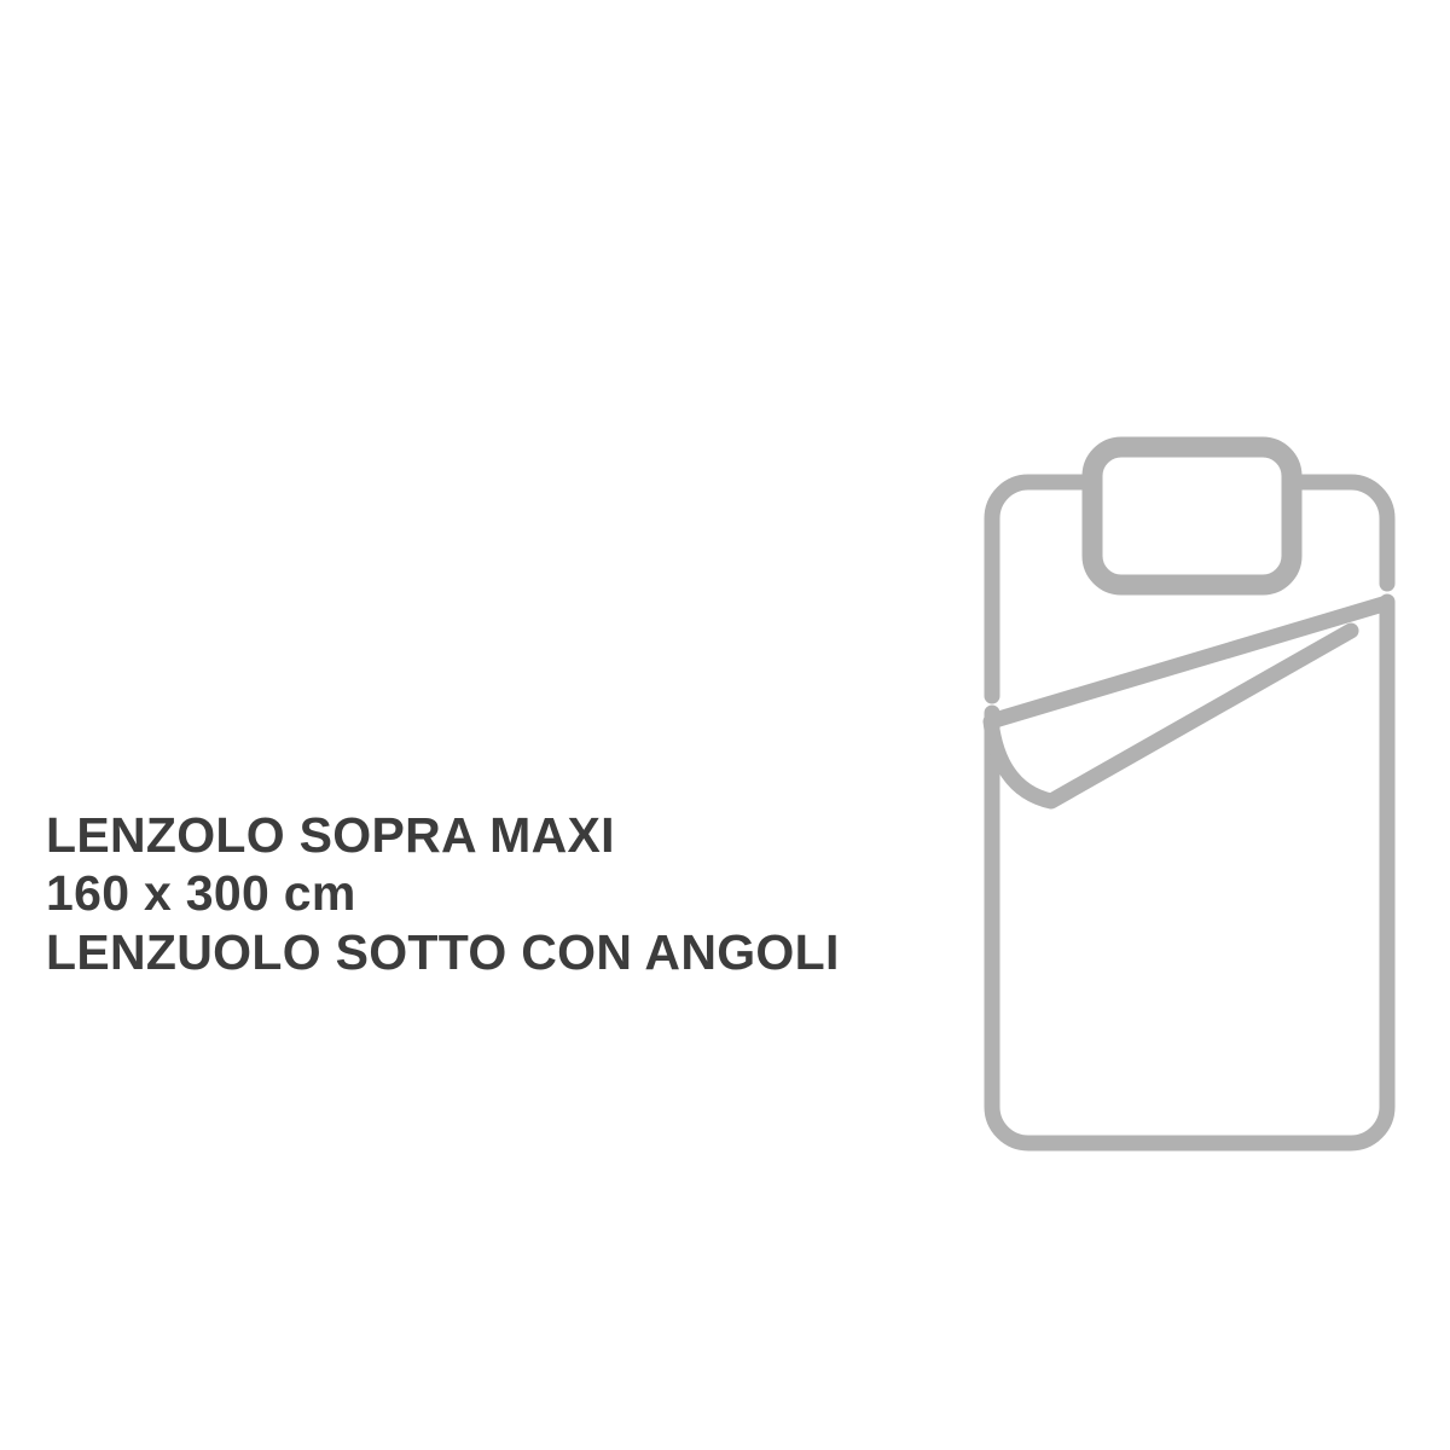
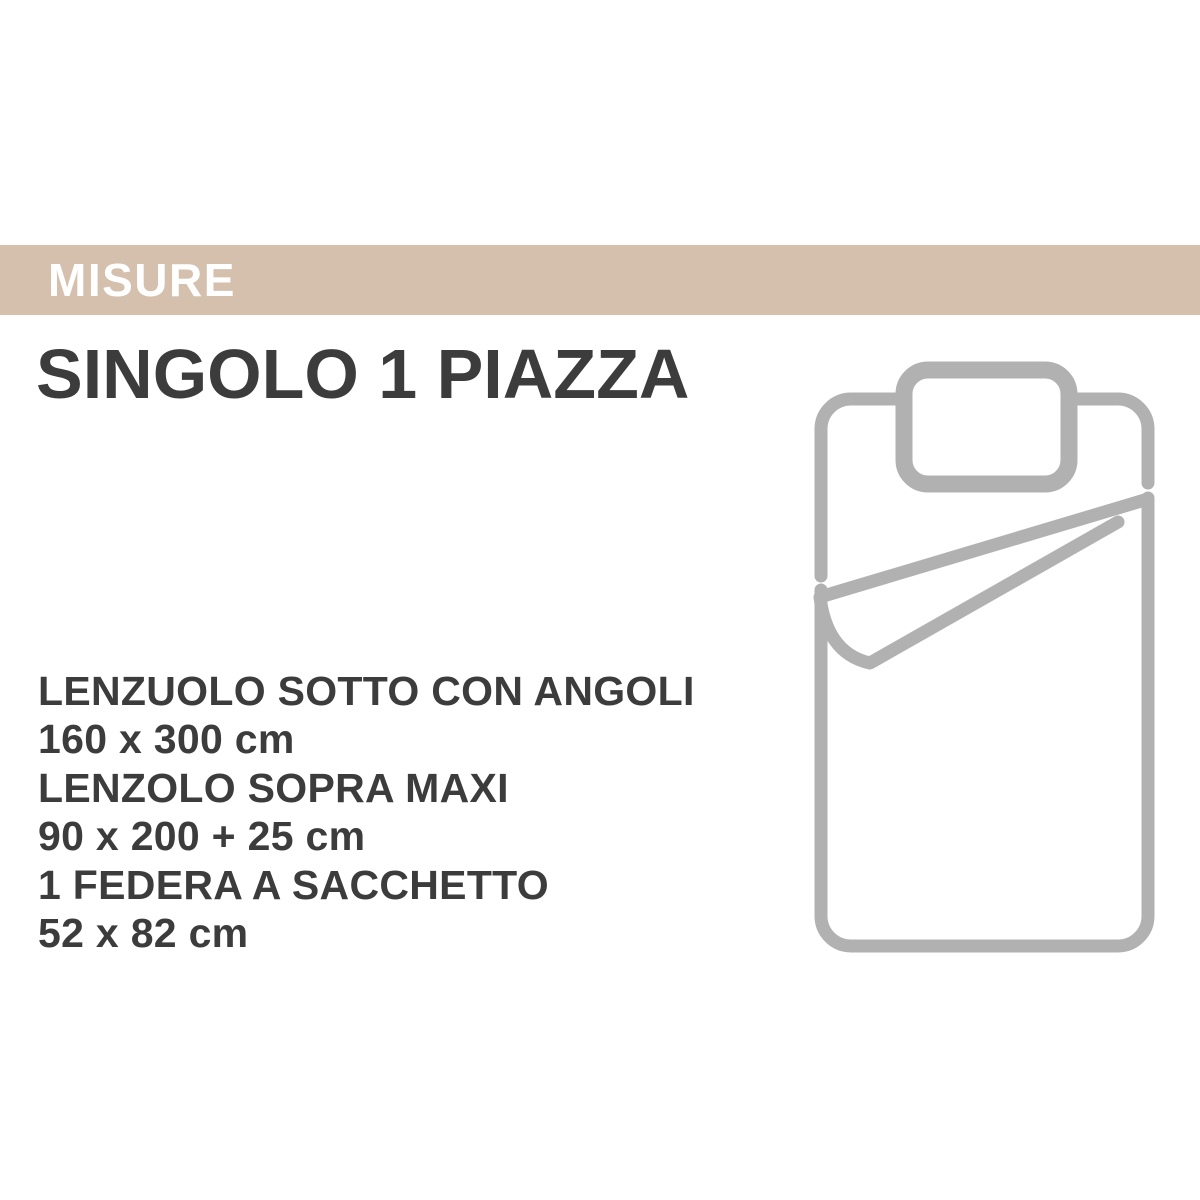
+ MISURE
+ SINGOLO 1 PIAZZA
- LENZOLO SOPRA MAXI
+ LENZUOLO SOTTO CON ANGOLI
  160 x 300 cm
- LENZUOLO SOTTO CON ANGOLI
+ LENZOLO SOPRA MAXI
+ 90 x 200 + 25 cm
+ 1 FEDERA A SACCHETTO
+ 52 x 82 cm
